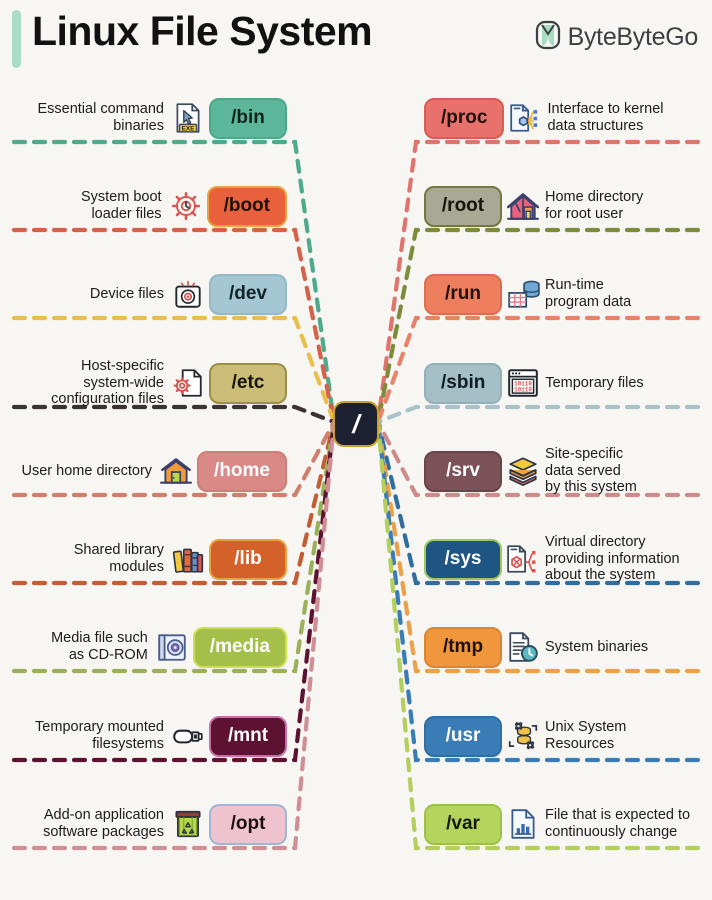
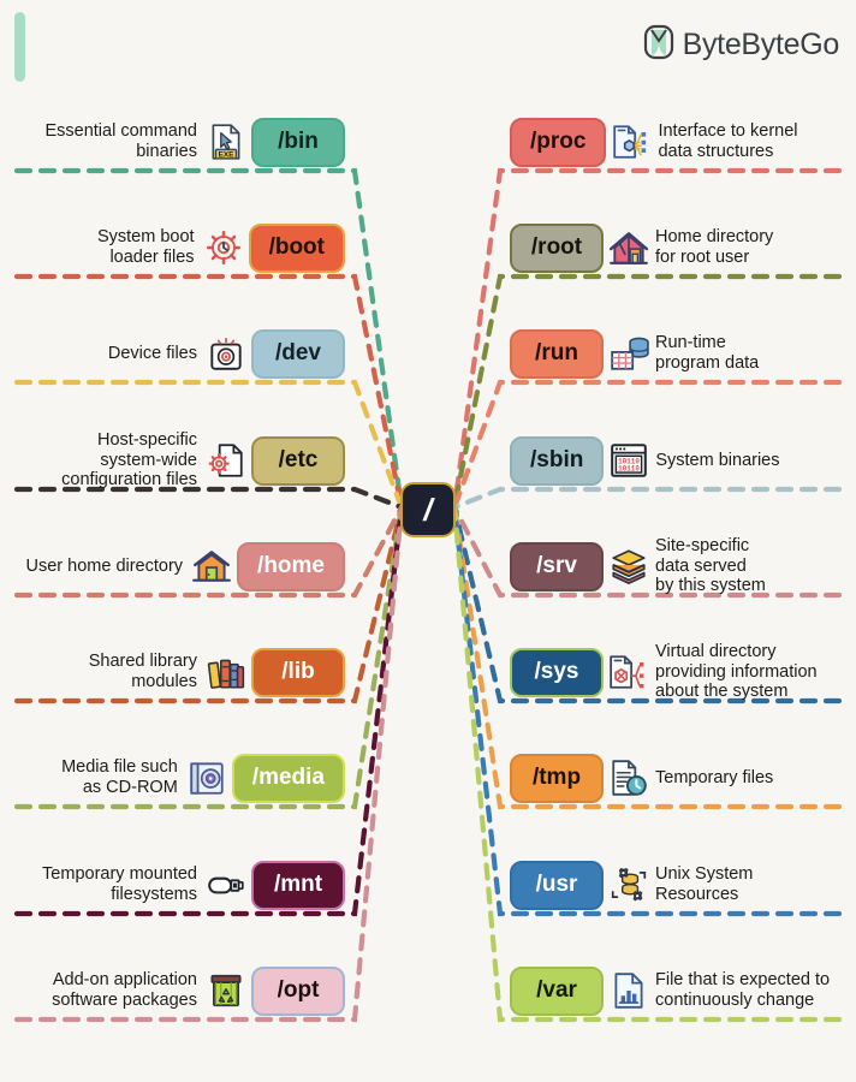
- Linux File System
  ByteByteGo
  /
  Essential command
  binaries
  /bin
  System boot
  loader files
  /boot
  Device files
  /dev
  Host-specific
  system-wide
  configuration files
  /etc
  User home directory
  /home
  Shared library
  modules
  /lib
  Media file such
  as CD-ROM
  /media
  Temporary mounted
  filesystems
  /mnt
  Add-on application
  software packages
  /opt
  /proc
  Interface to kernel
  data structures
  /root
  Home directory
  for root user
  /run
  Run-time
  program data
  /sbin
- Temporary files
+ System binaries
  /srv
  Site-specific
  data served
  by this system
  /sys
  Virtual directory
  providing information
  about the system
  /tmp
- System binaries
+ Temporary files
  /usr
  Unix System
  Resources
  /var
  File that is expected to
  continuously change
